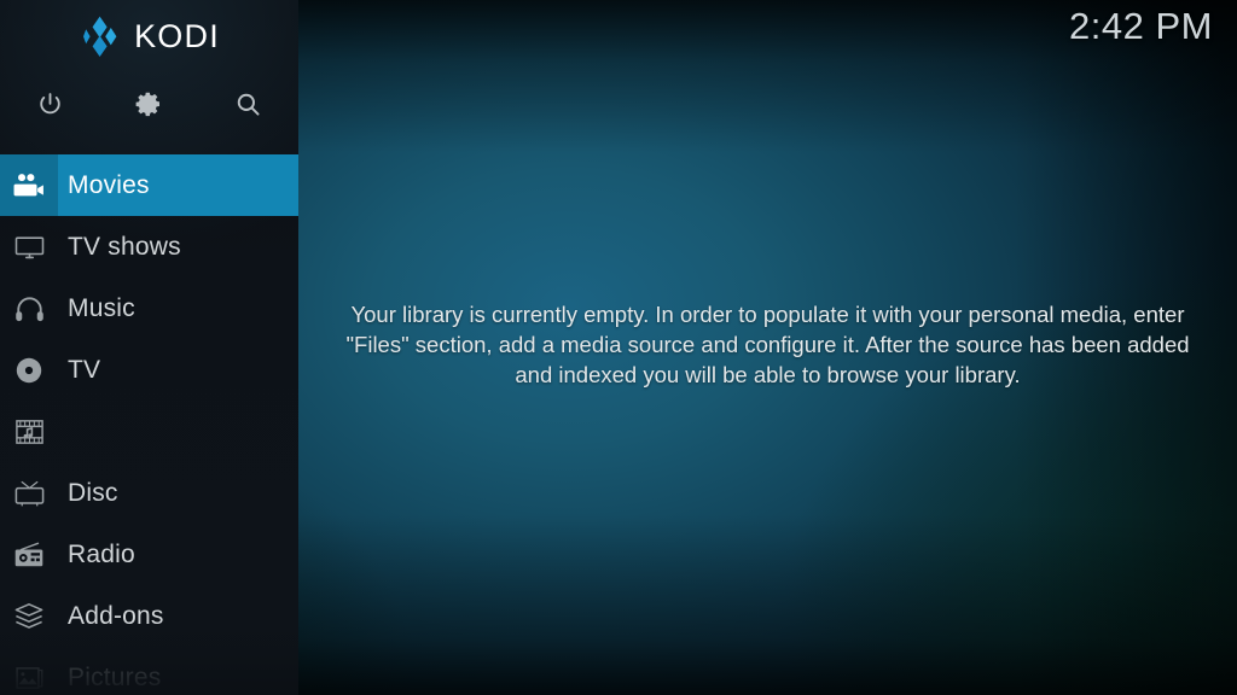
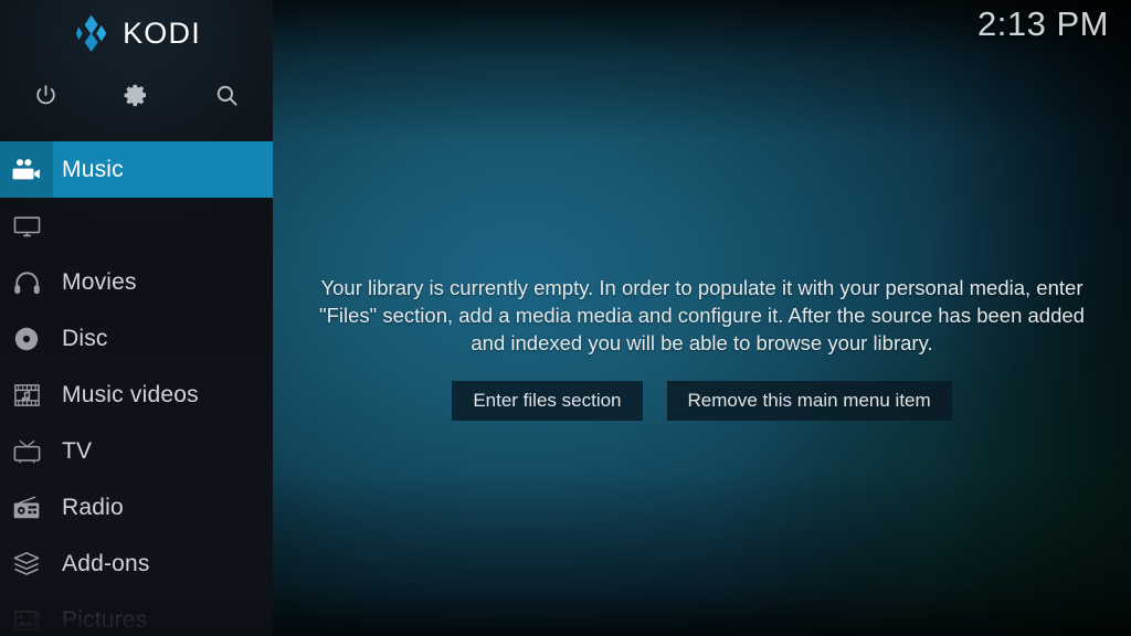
- 2:42 PM
+ 2:13 PM
  KODI
- Movies
+ Music
- TV shows
- Music
+ Movies
- TV
+ Disc
+ Music videos
- Disc
+ TV
  Radio
  Add-ons
- Your library is currently empty. In order to populate it with your personal media, enter "Files" section, add a media source and configure it. After the source has been added and indexed you will be able to browse your library.
+ Your library is currently empty. In order to populate it with your personal media, enter "Files" section, add a media media and configure it. After the source has been added and indexed you will be able to browse your library.
+ Enter files section
+ Remove this main menu item
